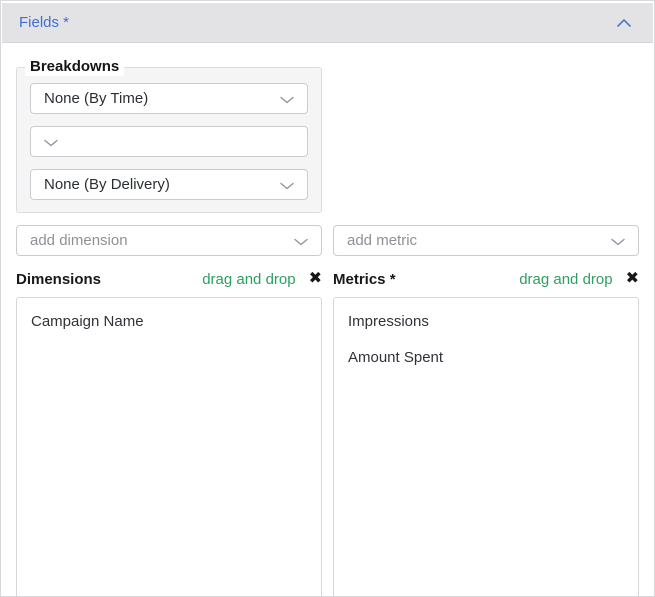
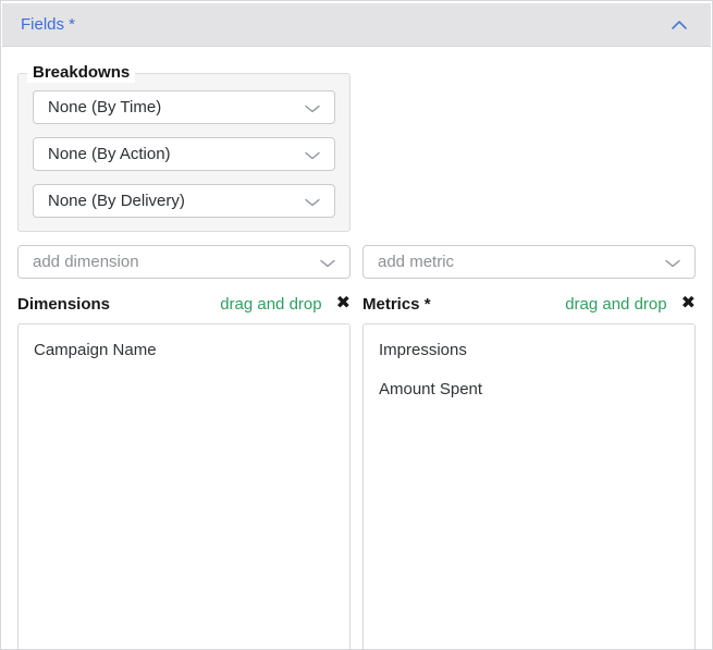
  Fields *
  Breakdowns
  None (By Time)
+ None (By Action)
  None (By Delivery)
  add dimension
  add metric
  Dimensions
  drag and drop
  ✖
  Metrics *
  drag and drop
  ✖
  Campaign Name
  Impressions
  Amount Spent
